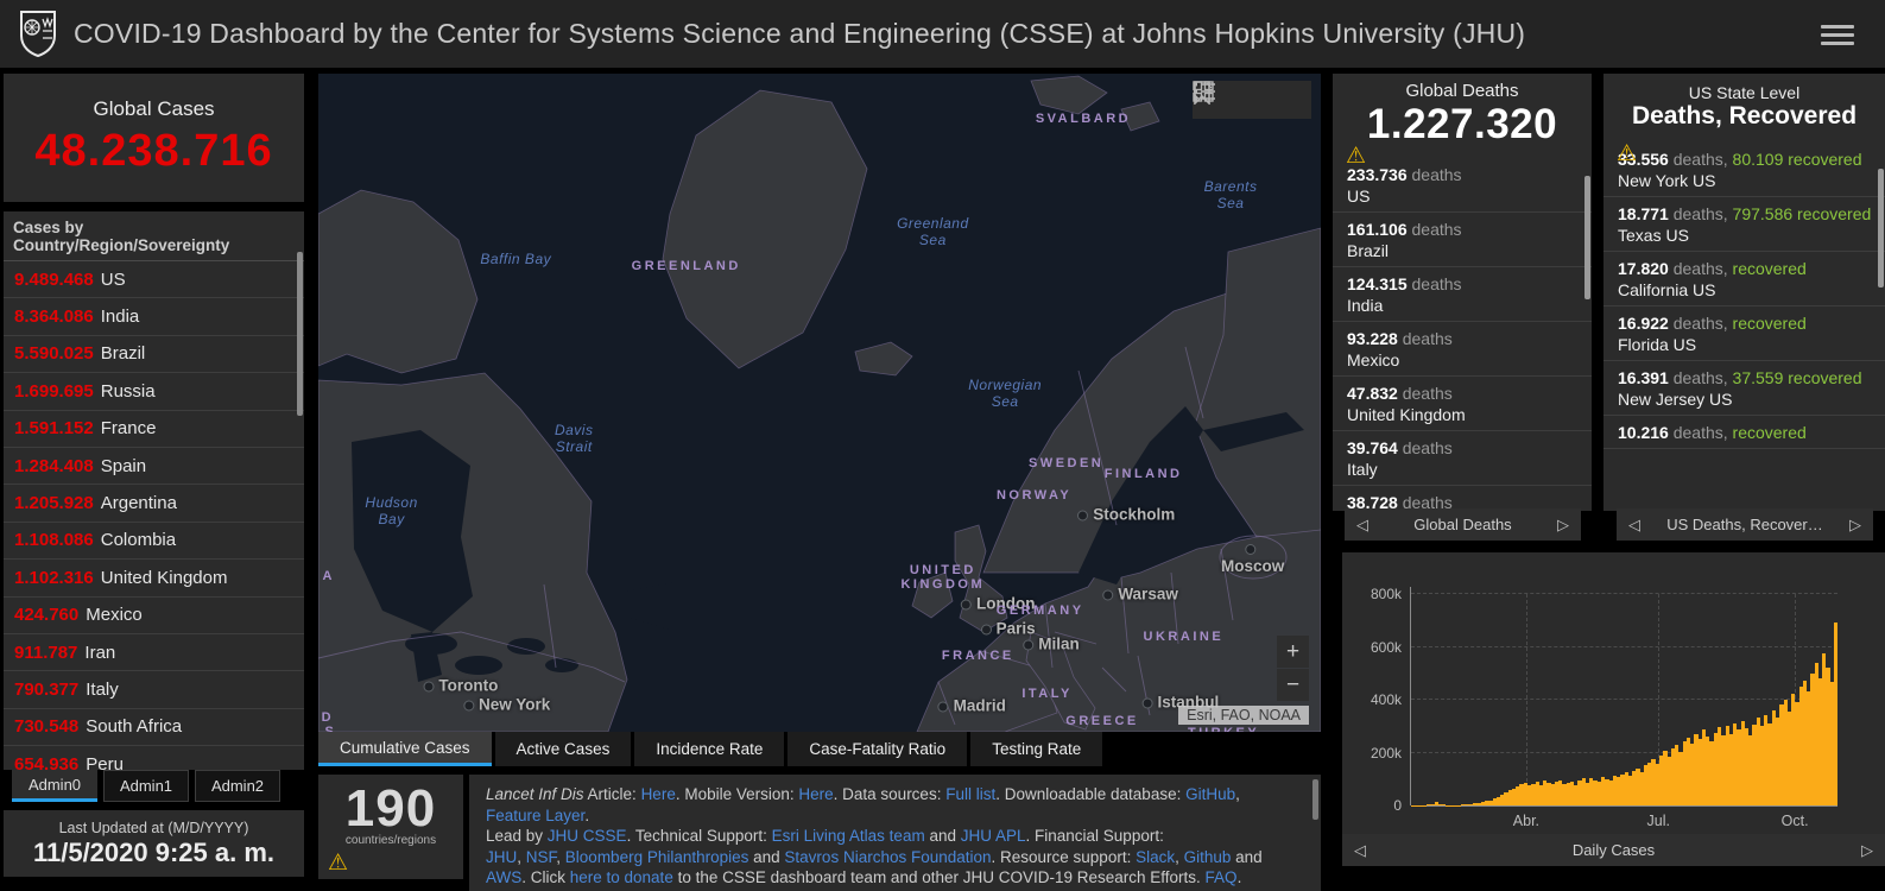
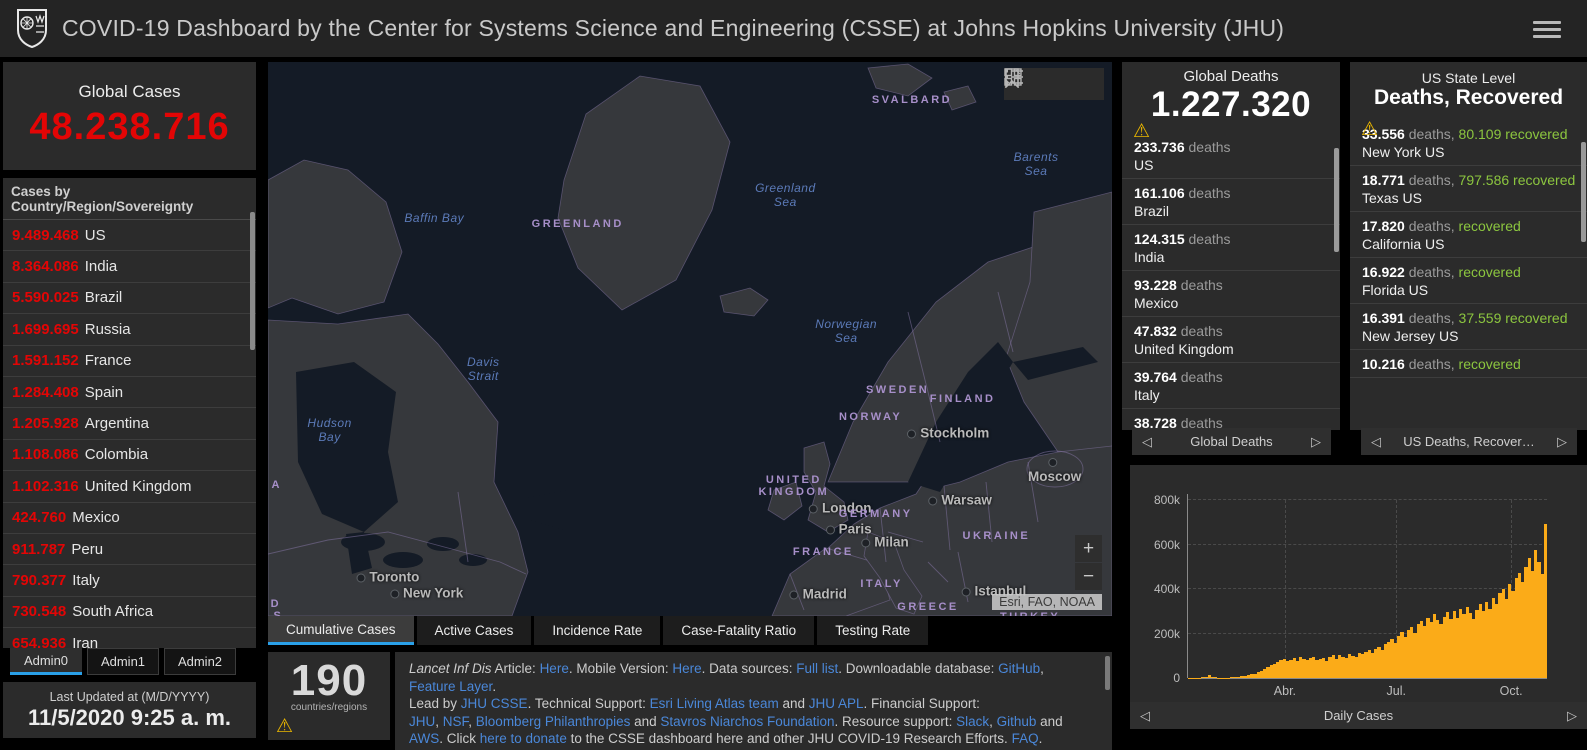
  COVID-19 Dashboard by the Center for Systems Science and Engineering (CSSE) at Johns Hopkins University (JHU)
  Global Cases
  48.238.716
  Cases by Country/Region/Sovereignty
  9.489.468
  US
  8.364.086
  India
  5.590.025
  Brazil
  1.699.695
  Russia
  1.591.152
  France
  1.284.408
  Spain
  1.205.928
  Argentina
  1.108.086
  Colombia
  1.102.316
  United Kingdom
  424.760
  Mexico
  911.787
- Iran
+ Peru
  790.377
  Italy
  730.548
  South Africa
  654.936
- Peru
+ Iran
  Admin0
  Admin1
  Admin2
  Last Updated at (M/D/YYYY)
  11/5/2020 9:25 a. m.
  SVALBARD
  Barents
  Sea
  Greenland
  Sea
  GREENLAND
  Baffin Bay
  Norwegian
  Sea
  Davis
  Strait
  SWEDEN
  FINLAND
  NORWAY
  Stockholm
  Hudson
  Bay
  Moscow
  UNITED
  KINGDOM
  Warsaw
  London
  GERMANY
  Paris
  UKRAINE
  FRANCE
  Milan
  Toronto
  New York
  Madrid
  ITALY
  Istanbul
  GREECE
  A
  D
  +
  −
  Esri, FAO, NOAA
  Cumulative Cases
  Active Cases
  Incidence Rate
  Case-Fatality Ratio
  Testing Rate
  190
  countries/regions
  ⚠
  Lancet Inf Dis Article: Here. Mobile Version: Here. Data sources: Full list. Downloadable database: GitHub,
  Feature Layer.
  Lead by JHU CSSE. Technical Support: Esri Living Atlas team and JHU APL. Financial Support:
  JHU, NSF, Bloomberg Philanthropies and Stavros Niarchos Foundation. Resource support: Slack, Github and
- AWS. Click here to donate to the CSSE dashboard team and other JHU COVID-19 Research Efforts. FAQ.
+ AWS. Click here to donate to the CSSE dashboard here and other JHU COVID-19 Research Efforts. FAQ.
  Global Deaths
  1.227.320
  ⚠
  233.736 deaths
  US
  161.106 deaths
  Brazil
  124.315 deaths
  India
  93.228 deaths
  Mexico
  47.832 deaths
  United Kingdom
  39.764 deaths
  Italy
  38.728 deaths
  ◁
  Global Deaths
  ▷
  US State Level
  Deaths, Recovered
  ⚠
  33.556 deaths, 80.109 recovered
  New York US
  18.771 deaths, 797.586 recovered
  Texas US
  17.820 deaths, recovered
  California US
  16.922 deaths, recovered
  Florida US
  16.391 deaths, 37.559 recovered
  New Jersey US
  10.216 deaths, recovered
  ◁
  US Deaths, Recover…
  ▷
  0
  200k
  400k
  600k
  800k
  Abr.
  Jul.
  Oct.
  ◁
  Daily Cases
  ▷
